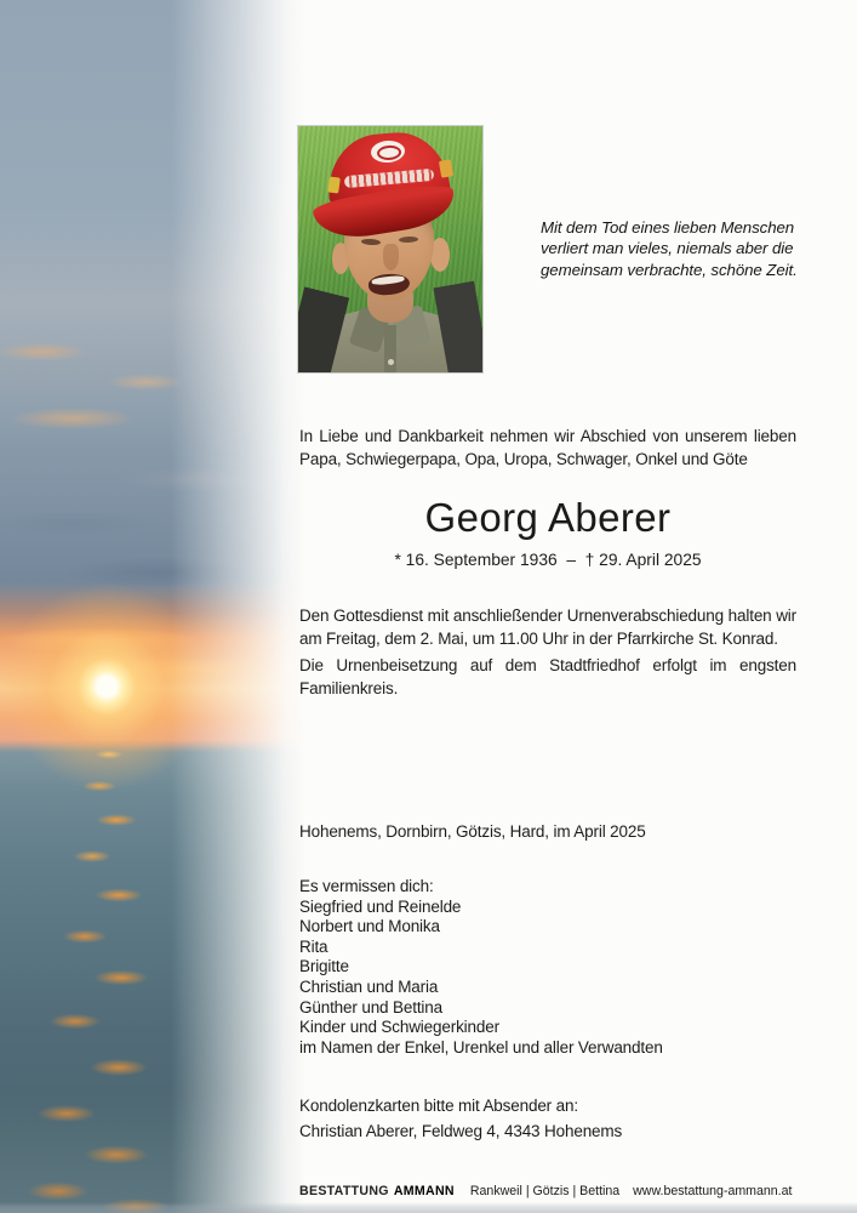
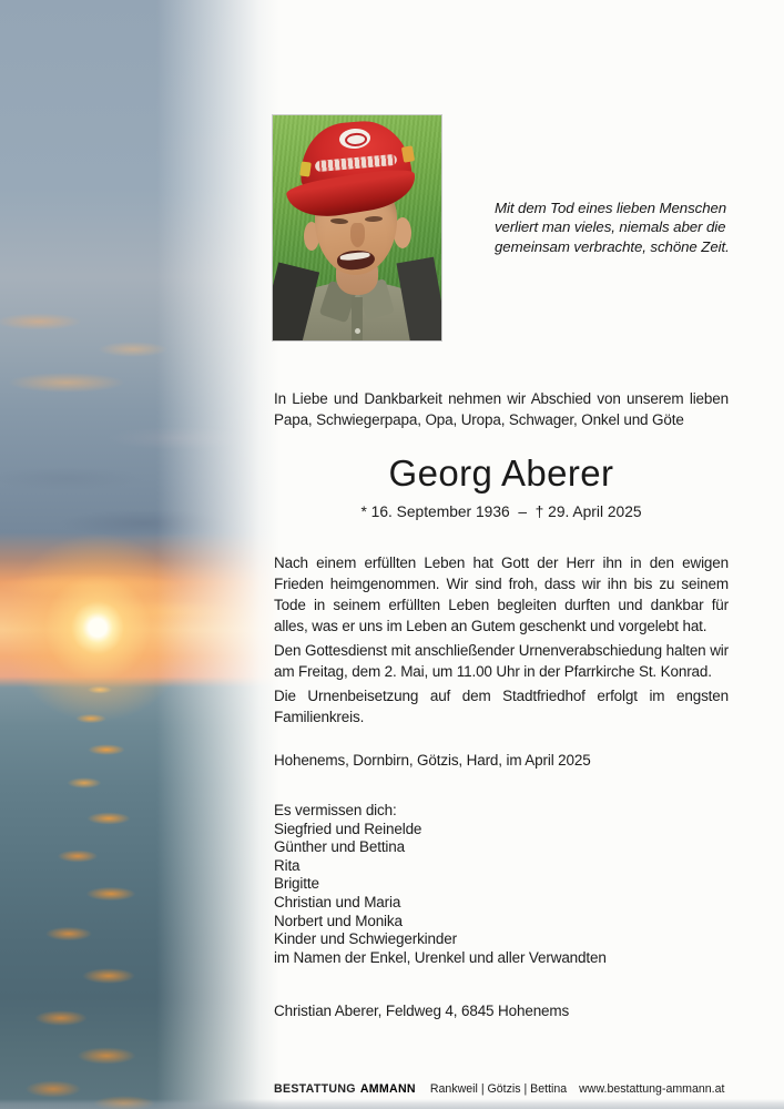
  Mit dem Tod eines lieben Menschen
  verliert man vieles, niemals aber die
  gemeinsam verbrachte, schöne Zeit.
  In Liebe und Dankbarkeit nehmen wir Abschied von unserem lieben Papa, Schwiegerpapa, Opa, Uropa, Schwager, Onkel und Göte
  Georg Aberer
  * 16. September 1936 – † 29. April 2025
+ Nach einem erfüllten Leben hat Gott der Herr ihn in den ewigen Frieden heimgenommen. Wir sind froh, dass wir ihn bis zu seinem Tode in seinem erfüllten Leben begleiten durften und dankbar für alles, was er uns im Leben an Gutem geschenkt und vorgelebt hat.
  Den Gottesdienst mit anschließender Urnenverabschiedung halten wir am Freitag, dem 2. Mai, um 11.00 Uhr in der Pfarrkirche St. Konrad.
  Die Urnenbeisetzung auf dem Stadtfriedhof erfolgt im engsten Familien­kreis.
  Hohenems, Dornbirn, Götzis, Hard, im April 2025
  Es vermissen dich:
  Siegfried und Reinelde
- Norbert und Monika
+ Günther und Bettina
  Rita
  Brigitte
  Christian und Maria
- Günther und Bettina
+ Norbert und Monika
  Kinder und Schwiegerkinder
  im Namen der Enkel, Urenkel und aller Verwandten
- Kondolenzkarten bitte mit Absender an:
- Christian Aberer, Feldweg 4, 4343 Hohenems
+ Christian Aberer, Feldweg 4, 6845 Hohenems
  BESTATTUNG AMMANN
  Rankweil | Götzis | Bettina
  www.bestattung-ammann.at
